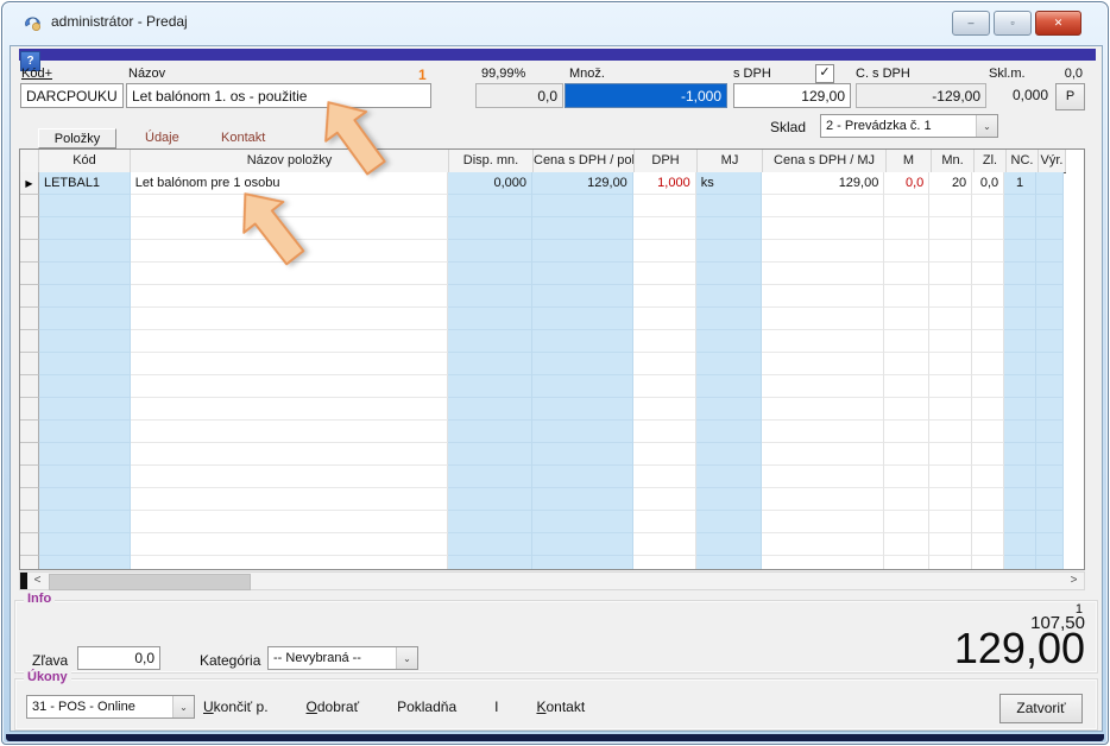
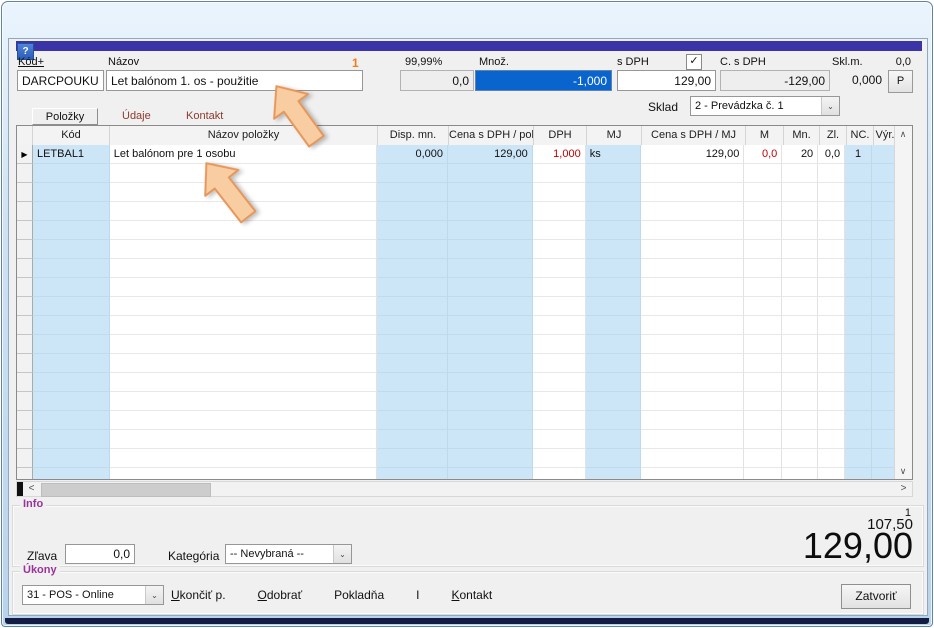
- administrátor - Predaj
- –
- ▫
- ✕
  ?
  Kód+
  Názov
  1
  99,99%
  Množ.
  s DPH
  ✓
  C. s DPH
  Skl.m.
  0,0
  DARCPOUKU
  Let balónom 1. os - použitie
  0,0
  -1,000
  129,00
  -129,00
  0,000
  P
  Sklad
  2 - Prevádzka č. 1
  ⌄
  Položky
  Údaje
  Kontakt
  Kód
  Názov položky
  Disp. mn.
  Cena s DPH / pol
  DPH
  MJ
  Cena s DPH / MJ
  M
  Mn.
  Zl.
  NC.
  Výr.
  ▶
  LETBAL1
  Let balónom pre 1 osobu
  0,000
  129,00
  1,000
  ks
  129,00
  0,0
  20
  0,0
  1
+ ∧
+ ∨
  <
  >
  1
  107,50
  129,00
  Zľava
  0,0
  Kategória
  -- Nevybraná --
  ⌄
  Info
  31 - POS - Online
  ⌄
  Ukončiť p.
  Odobrať
  Pokladňa
  I
  Kontakt
  Zatvoriť
  Úkony
